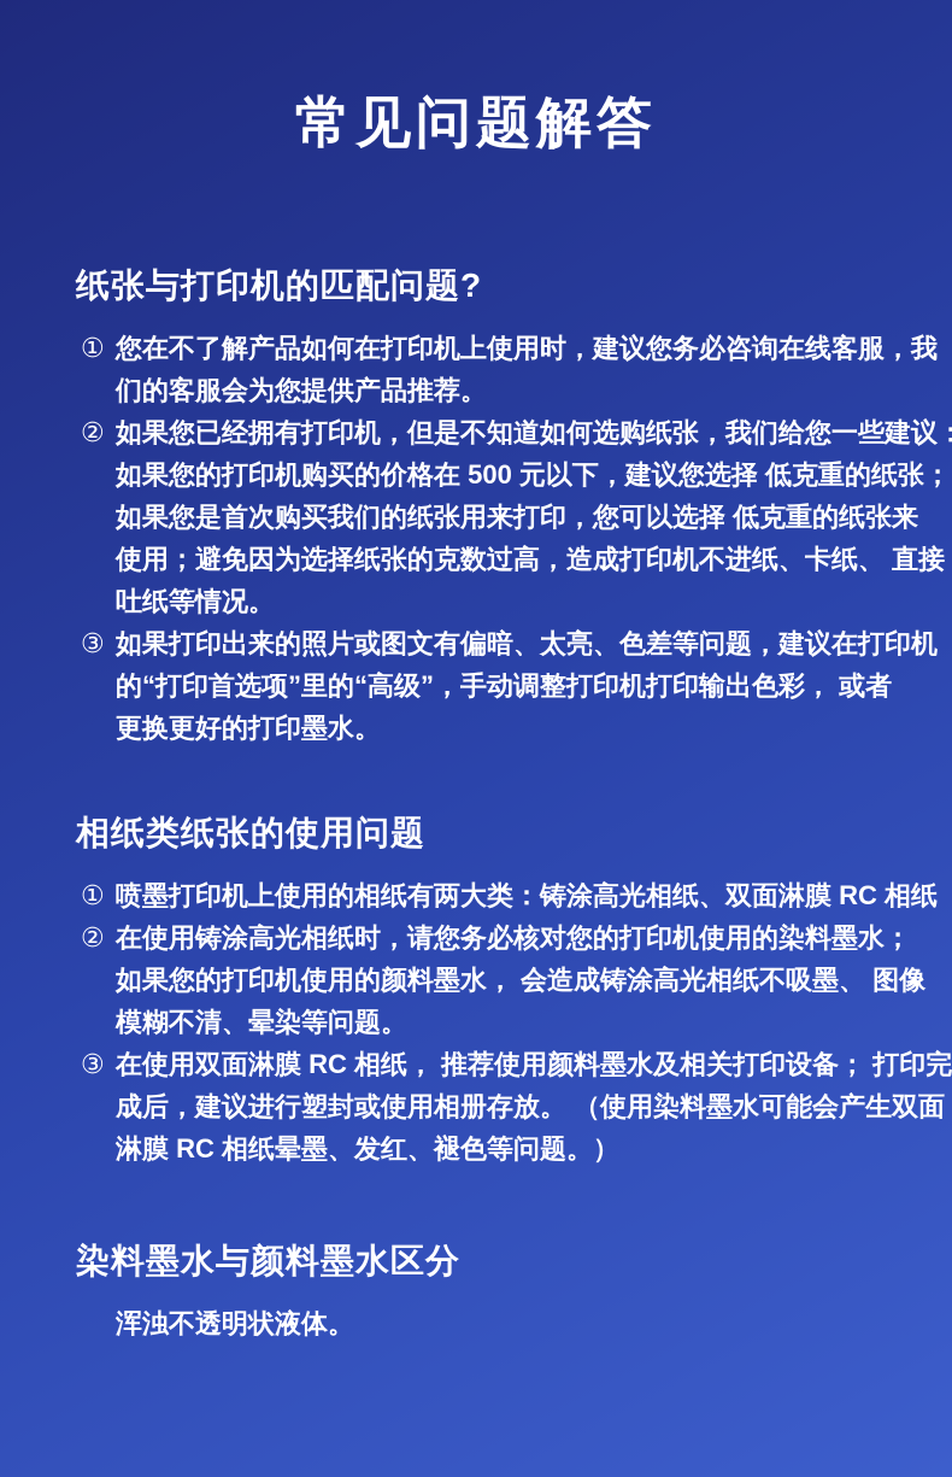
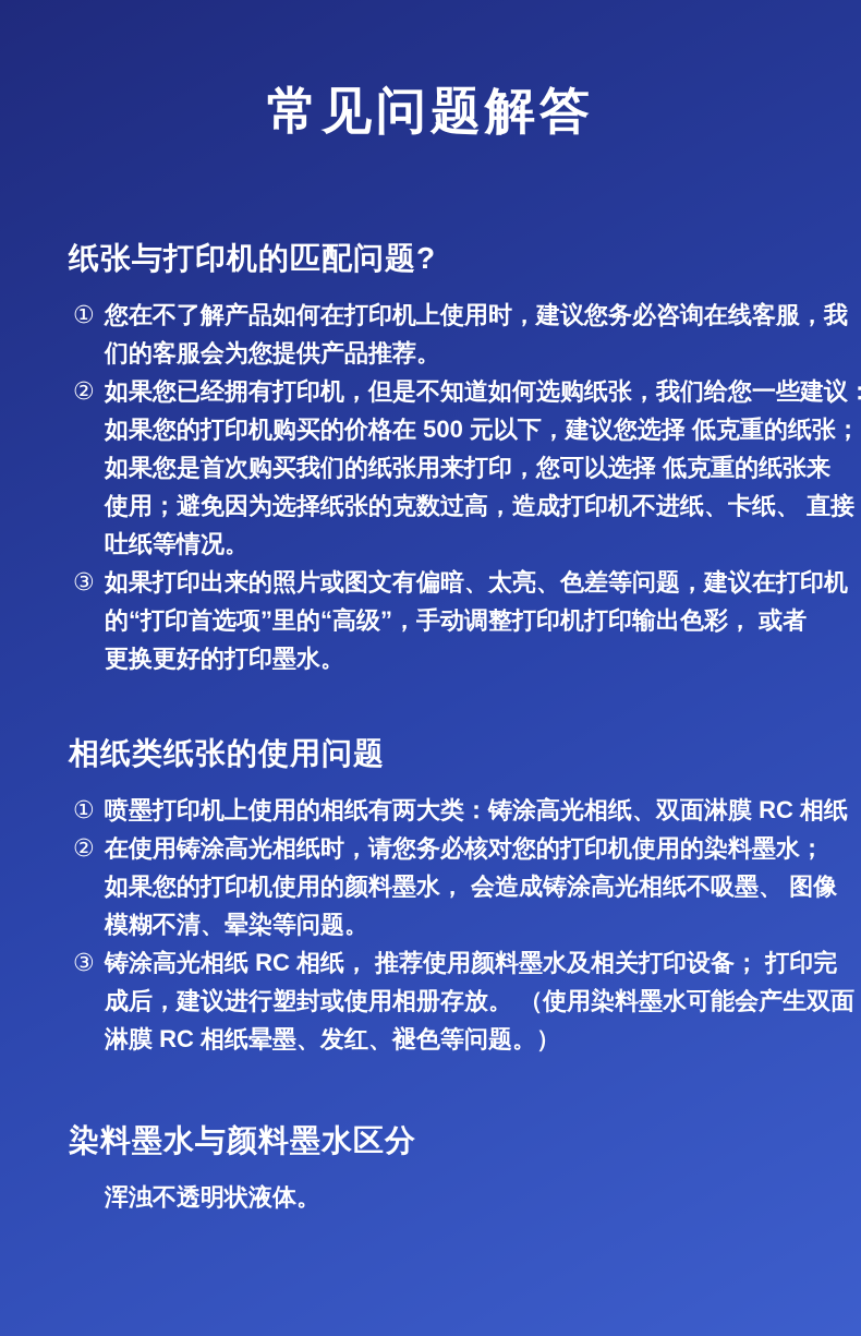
  常见问题解答
  纸张与打印机的匹配问题?
  ①
  您在不了解产品如何在打印机上使用时，建议您务必咨询在线客服，我
  们的客服会为您提供产品推荐。
  ②
  如果您已经拥有打印机，但是不知道如何选购纸张，我们给您一些建议：
  如果您的打印机购买的价格在 500 元以下，建议您选择 低克重的纸张；
  如果您是首次购买我们的纸张用来打印，您可以选择 低克重的纸张来
  使用；避免因为选择纸张的克数过高，造成打印机不进纸、卡纸、 直接
  吐纸等情况。
  ③
  如果打印出来的照片或图文有偏暗、太亮、色差等问题，建议在打印机
  的“打印首选项”里的“高级”，手动调整打印机打印输出色彩， 或者
  更换更好的打印墨水。
  相纸类纸张的使用问题
  ①
  喷墨打印机上使用的相纸有两大类：铸涂高光相纸、双面淋膜 RC 相纸
  ②
  在使用铸涂高光相纸时，请您务必核对您的打印机使用的染料墨水；
  如果您的打印机使用的颜料墨水， 会造成铸涂高光相纸不吸墨、 图像
  模糊不清、晕染等问题。
  ③
- 在使用双面淋膜 RC 相纸， 推荐使用颜料墨水及相关打印设备； 打印完
+ 铸涂高光相纸 RC 相纸， 推荐使用颜料墨水及相关打印设备； 打印完
  成后，建议进行塑封或使用相册存放。 （使用染料墨水可能会产生双面
  淋膜 RC 相纸晕墨、发红、褪色等问题。）
  染料墨水与颜料墨水区分
  浑浊不透明状液体。
